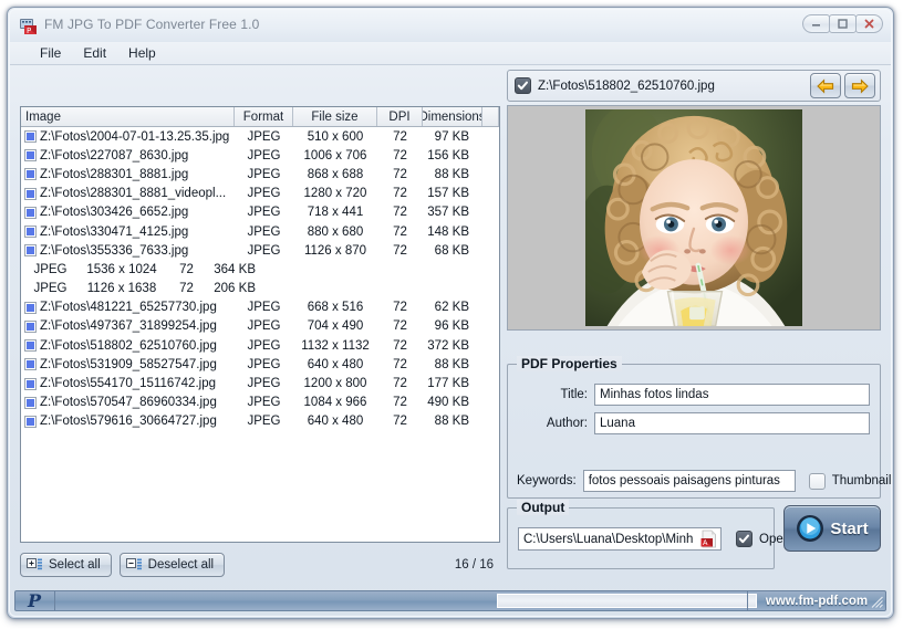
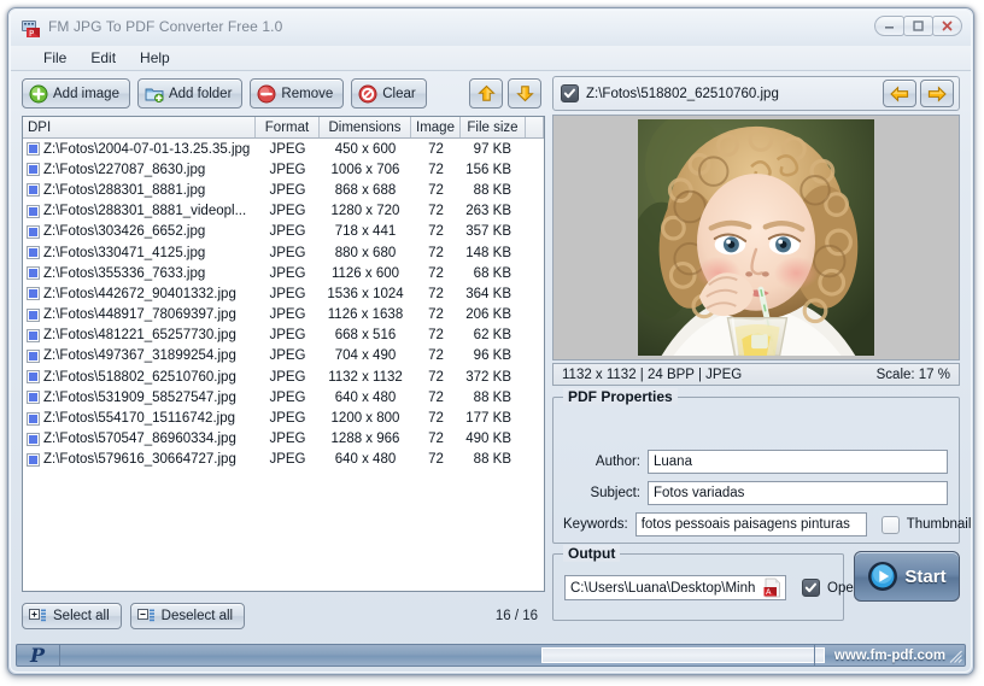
  P
  FM JPG To PDF Converter Free 1.0
  File
  Edit
  Help
+ Add image
+ Add folder
+ Remove
+ Clear
- Image
+ DPI
  Format
- File size
+ Dimensions
- DPI
+ Image
- Dimensions
+ File size
  Z:\Fotos\2004-07-01-13.25.35.jpg
  JPEG
- 510 x 600
+ 450 x 600
  72
  97 KB
  Z:\Fotos\227087_8630.jpg
  JPEG
  1006 x 706
  72
  156 KB
  Z:\Fotos\288301_8881.jpg
  JPEG
  868 x 688
  72
  88 KB
  Z:\Fotos\288301_8881_videopl...
  JPEG
  1280 x 720
  72
- 157 KB
+ 263 KB
  Z:\Fotos\303426_6652.jpg
  JPEG
  718 x 441
  72
  357 KB
  Z:\Fotos\330471_4125.jpg
  JPEG
  880 x 680
  72
  148 KB
  Z:\Fotos\355336_7633.jpg
  JPEG
- 1126 x 870
+ 1126 x 600
  72
  68 KB
+ Z:\Fotos\442672_90401332.jpg
  JPEG
  1536 x 1024
  72
  364 KB
+ Z:\Fotos\448917_78069397.jpg
  JPEG
  1126 x 1638
  72
  206 KB
  Z:\Fotos\481221_65257730.jpg
  JPEG
  668 x 516
  72
  62 KB
  Z:\Fotos\497367_31899254.jpg
  JPEG
  704 x 490
  72
  96 KB
  Z:\Fotos\518802_62510760.jpg
  JPEG
  1132 x 1132
  72
  372 KB
  Z:\Fotos\531909_58527547.jpg
  JPEG
  640 x 480
  72
  88 KB
  Z:\Fotos\554170_15116742.jpg
  JPEG
  1200 x 800
  72
  177 KB
  Z:\Fotos\570547_86960334.jpg
  JPEG
- 1084 x 966
+ 1288 x 966
  72
  490 KB
  Z:\Fotos\579616_30664727.jpg
  JPEG
  640 x 480
  72
  88 KB
  Select all
  Deselect all
  16 / 16
  Z:\Fotos\518802_62510760.jpg
+ 1132 x 1132 | 24 BPP | JPEG
+ Scale: 17 %
  PDF Properties
- Title:
- Minhas fotos lindas
  Author:
  Luana
+ Subject:
+ Fotos variadas
  Keywords:
  fotos pessoais paisagens pinturas
  Thumbnail
  Output
  C:\Users\Luana\Desktop\Minh
  A
  Ope
  Start
  P
  www.fm-pdf.com
